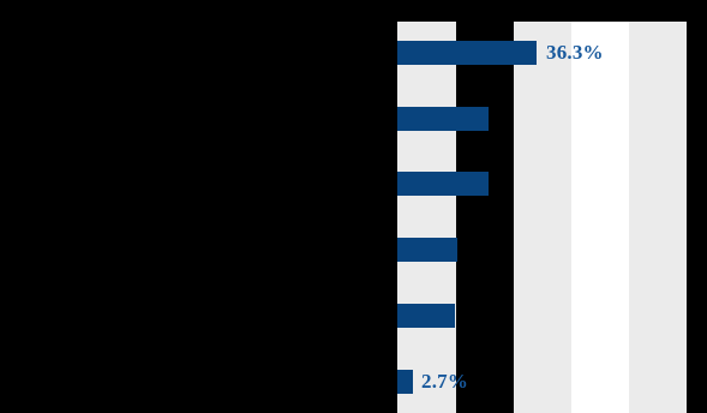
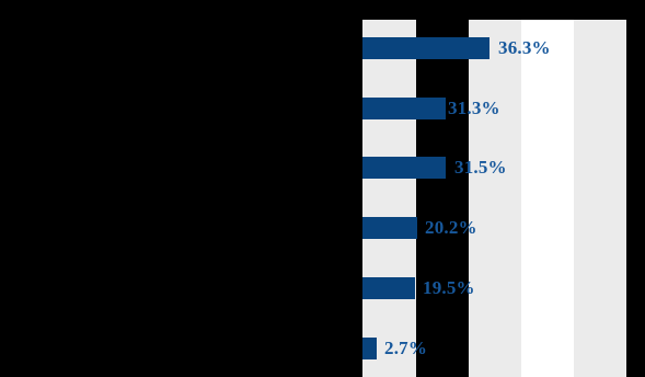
  36.3%
+ 31.3%
+ 31.5%
+ 20.2%
+ 19.5%
  2.7%
